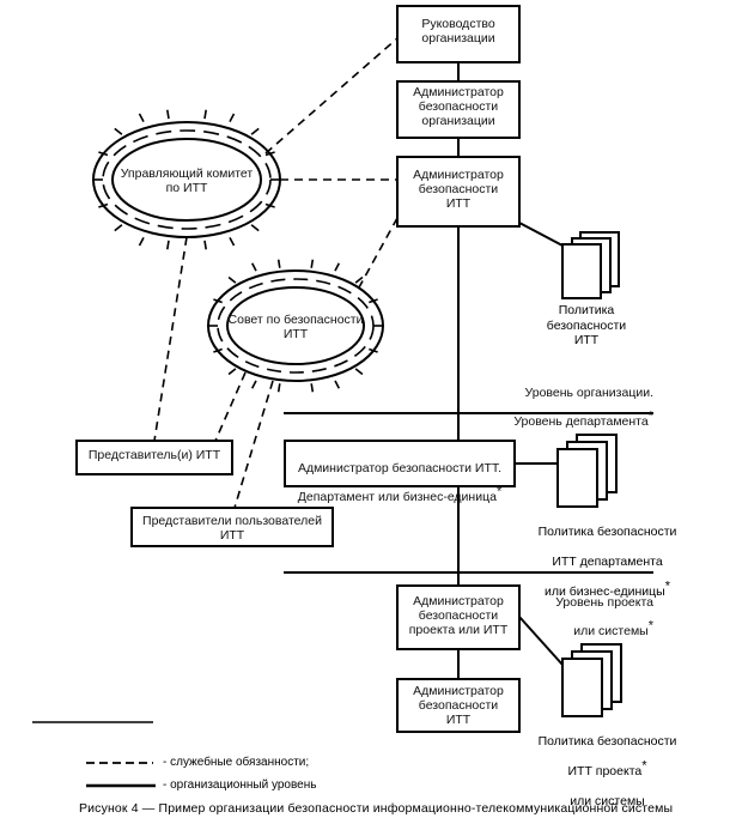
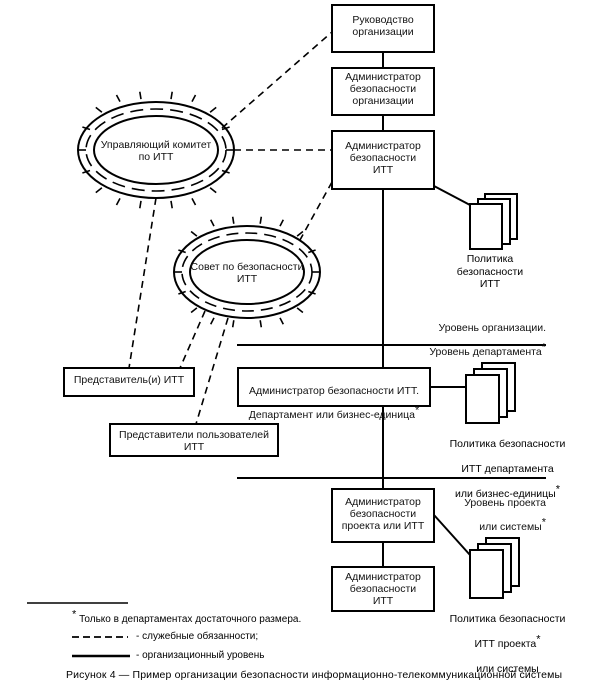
  Руководство
  организации
  Администратор
  безопасности
  организации
  Администратор
  безопасности
  ИТТ
  Представитель(и) ИТТ
  Представители пользователей
  ИТТ
  Администратор безопасности ИТТ.
  Департамент или бизнес-единица*
  Администратор
  безопасности
  проекта или ИТТ
  Администратор
  безопасности
  ИТТ
  Управляющий комитет
  по ИТТ
  Совет по безопасности
  ИТТ
  Политика
  безопасности
  ИТТ
  Политика безопасности
  ИТТ департамента
  или бизнес-единицы*
  Политика безопасности
  ИТТ проекта*
  или системы
  Уровень организации.
  Уровень департамента*
  Уровень проекта
  или системы*
+ * Только в департаментах достаточного размера.
  - служебные обязанности;
  - организационный уровень
  Рисунок 4 — Пример организации безопасности информационно-телекоммуникационной системы
